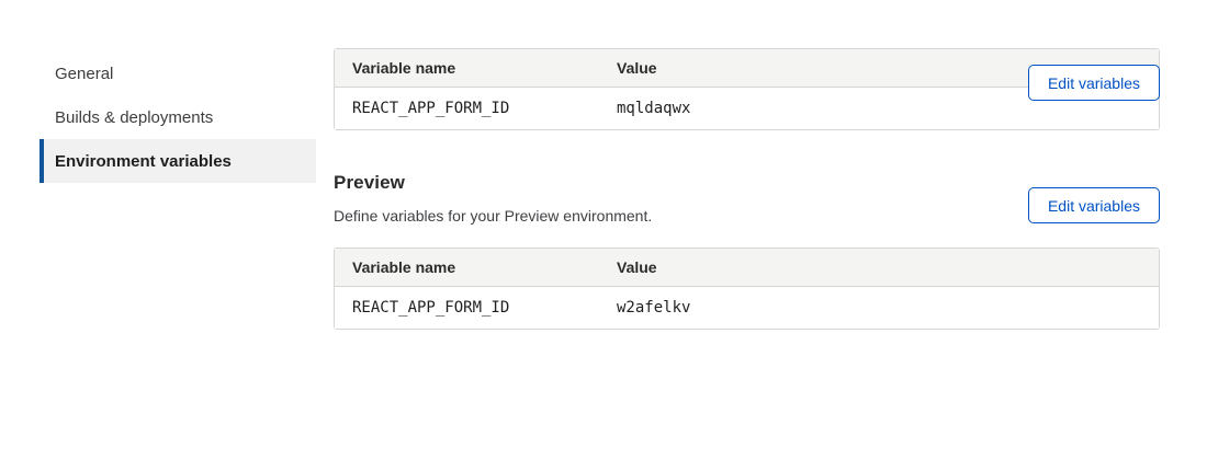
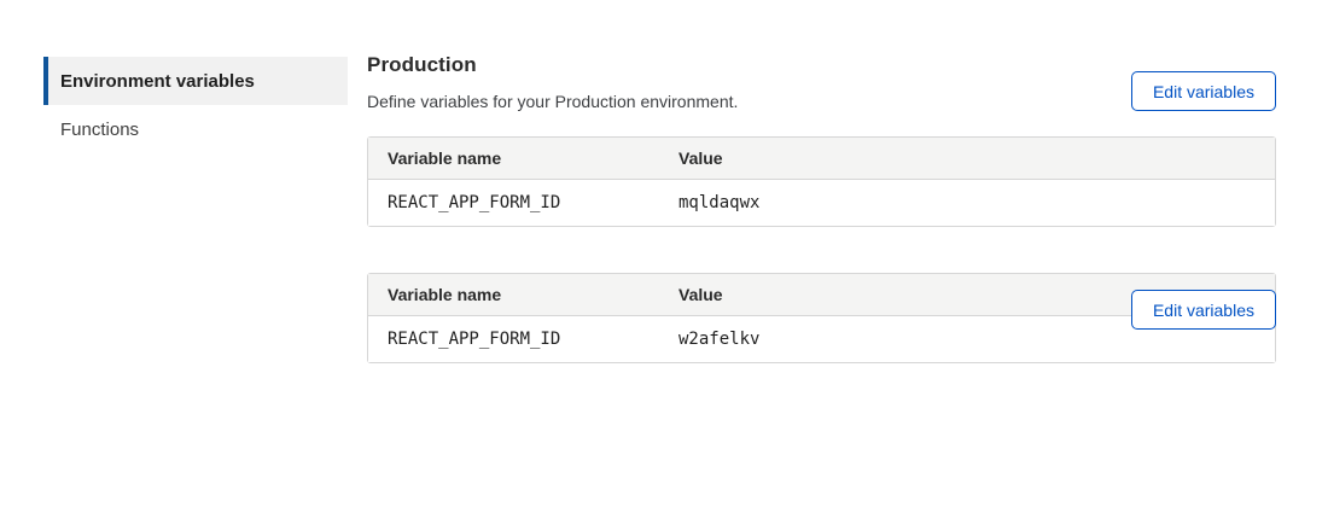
- General
- Builds & deployments
  Environment variables
+ Functions
+ Production
+ Define variables for your Production environment.
  Edit variables
  Variable name	Value
  REACT_APP_FORM_ID	mqldaqwx
- Preview
- Define variables for your Preview environment.
  Edit variables
  Variable name	Value
  REACT_APP_FORM_ID	w2afelkv
